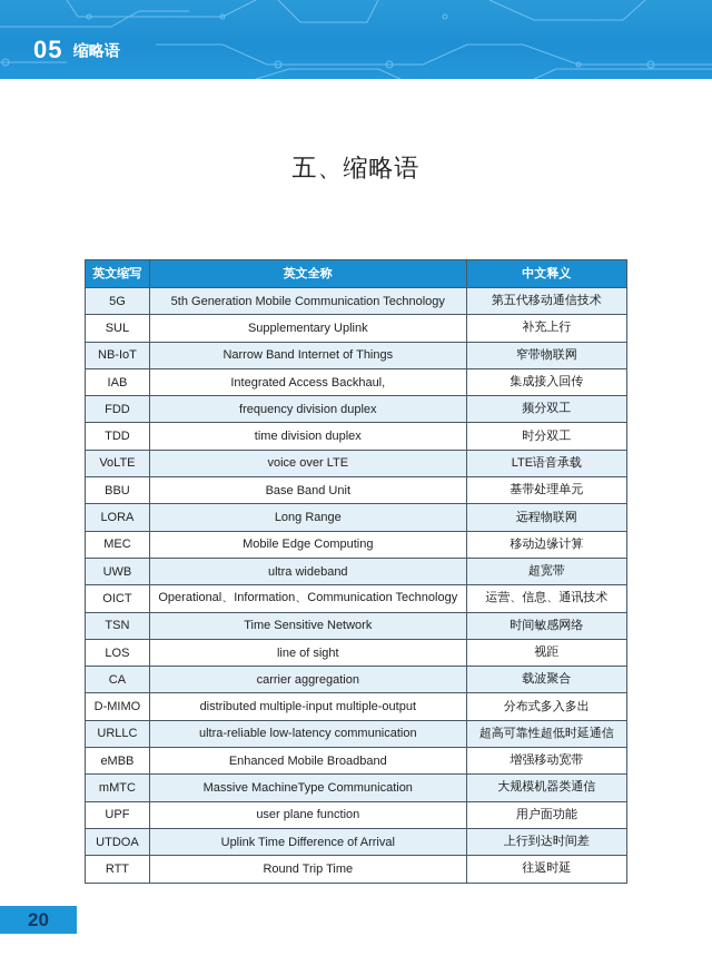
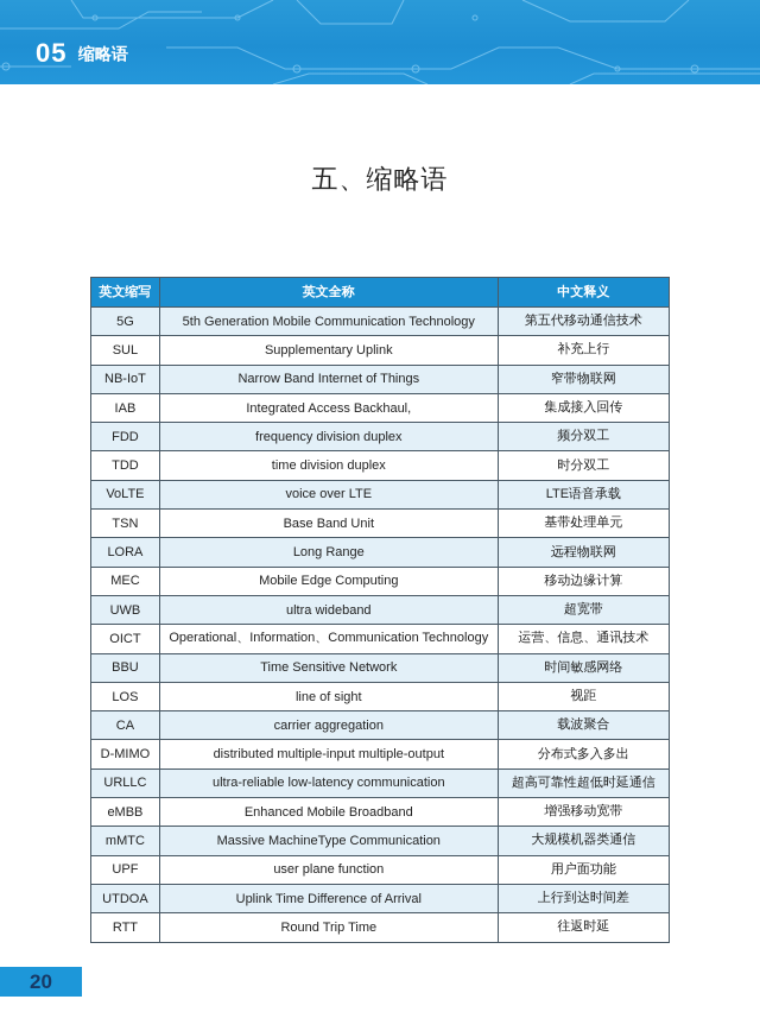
  05
  缩略语
  五、缩略语
  英文缩写	英文全称	中文释义
  5G	5th Generation Mobile Communication Technology	第五代移动通信技术
  SUL	Supplementary Uplink	补充上行
  NB-IoT	Narrow Band Internet of Things	窄带物联网
  IAB	Integrated Access Backhaul,	集成接入回传
  FDD	frequency division duplex	频分双工
  TDD	time division duplex	时分双工
  VoLTE	voice over LTE	LTE语音承载
- BBU	Base Band Unit	基带处理单元
+ TSN	Base Band Unit	基带处理单元
  LORA	Long Range	远程物联网
  MEC	Mobile Edge Computing	移动边缘计算
  UWB	ultra wideband	超宽带
  OICT	Operational、Information、Communication Technology	运营、信息、通讯技术
- TSN	Time Sensitive Network	时间敏感网络
+ BBU	Time Sensitive Network	时间敏感网络
  LOS	line of sight	视距
  CA	carrier aggregation	载波聚合
  D-MIMO	distributed multiple-input multiple-output	分布式多入多出
  URLLC	ultra-reliable low-latency communication	超高可靠性超低时延通信
  eMBB	Enhanced Mobile Broadband	增强移动宽带
  mMTC	Massive MachineType Communication	大规模机器类通信
  UPF	user plane function	用户面功能
  UTDOA	Uplink Time Difference of Arrival	上行到达时间差
  RTT	Round Trip Time	往返时延
  20
